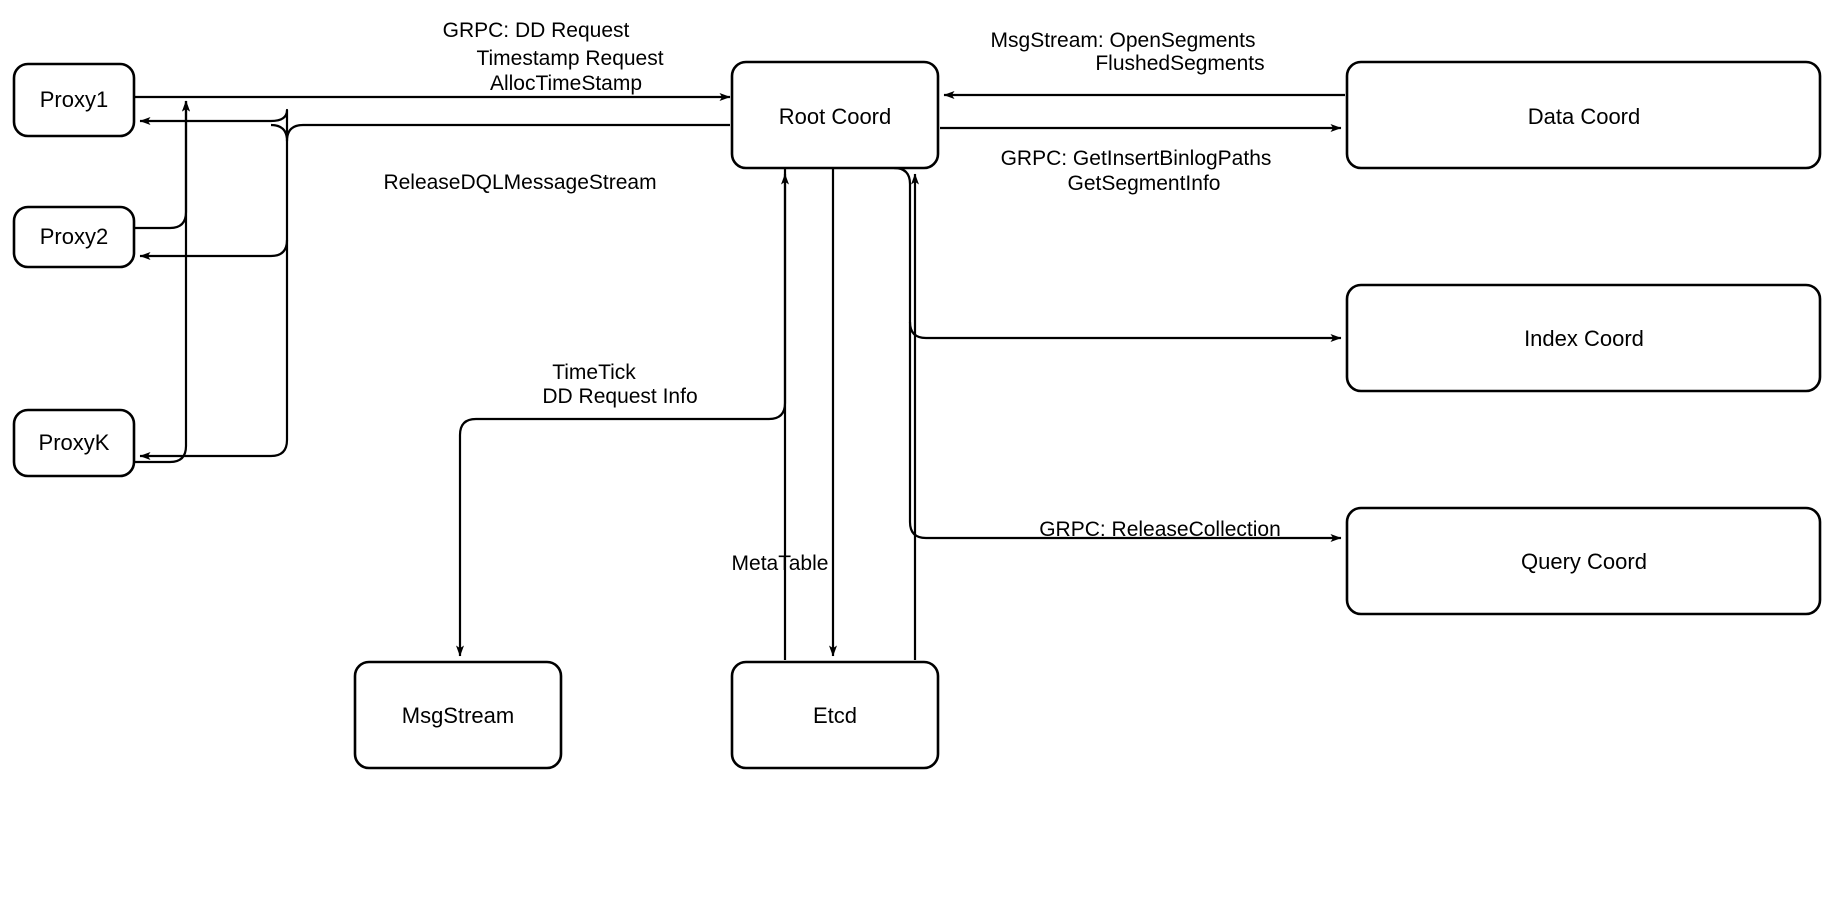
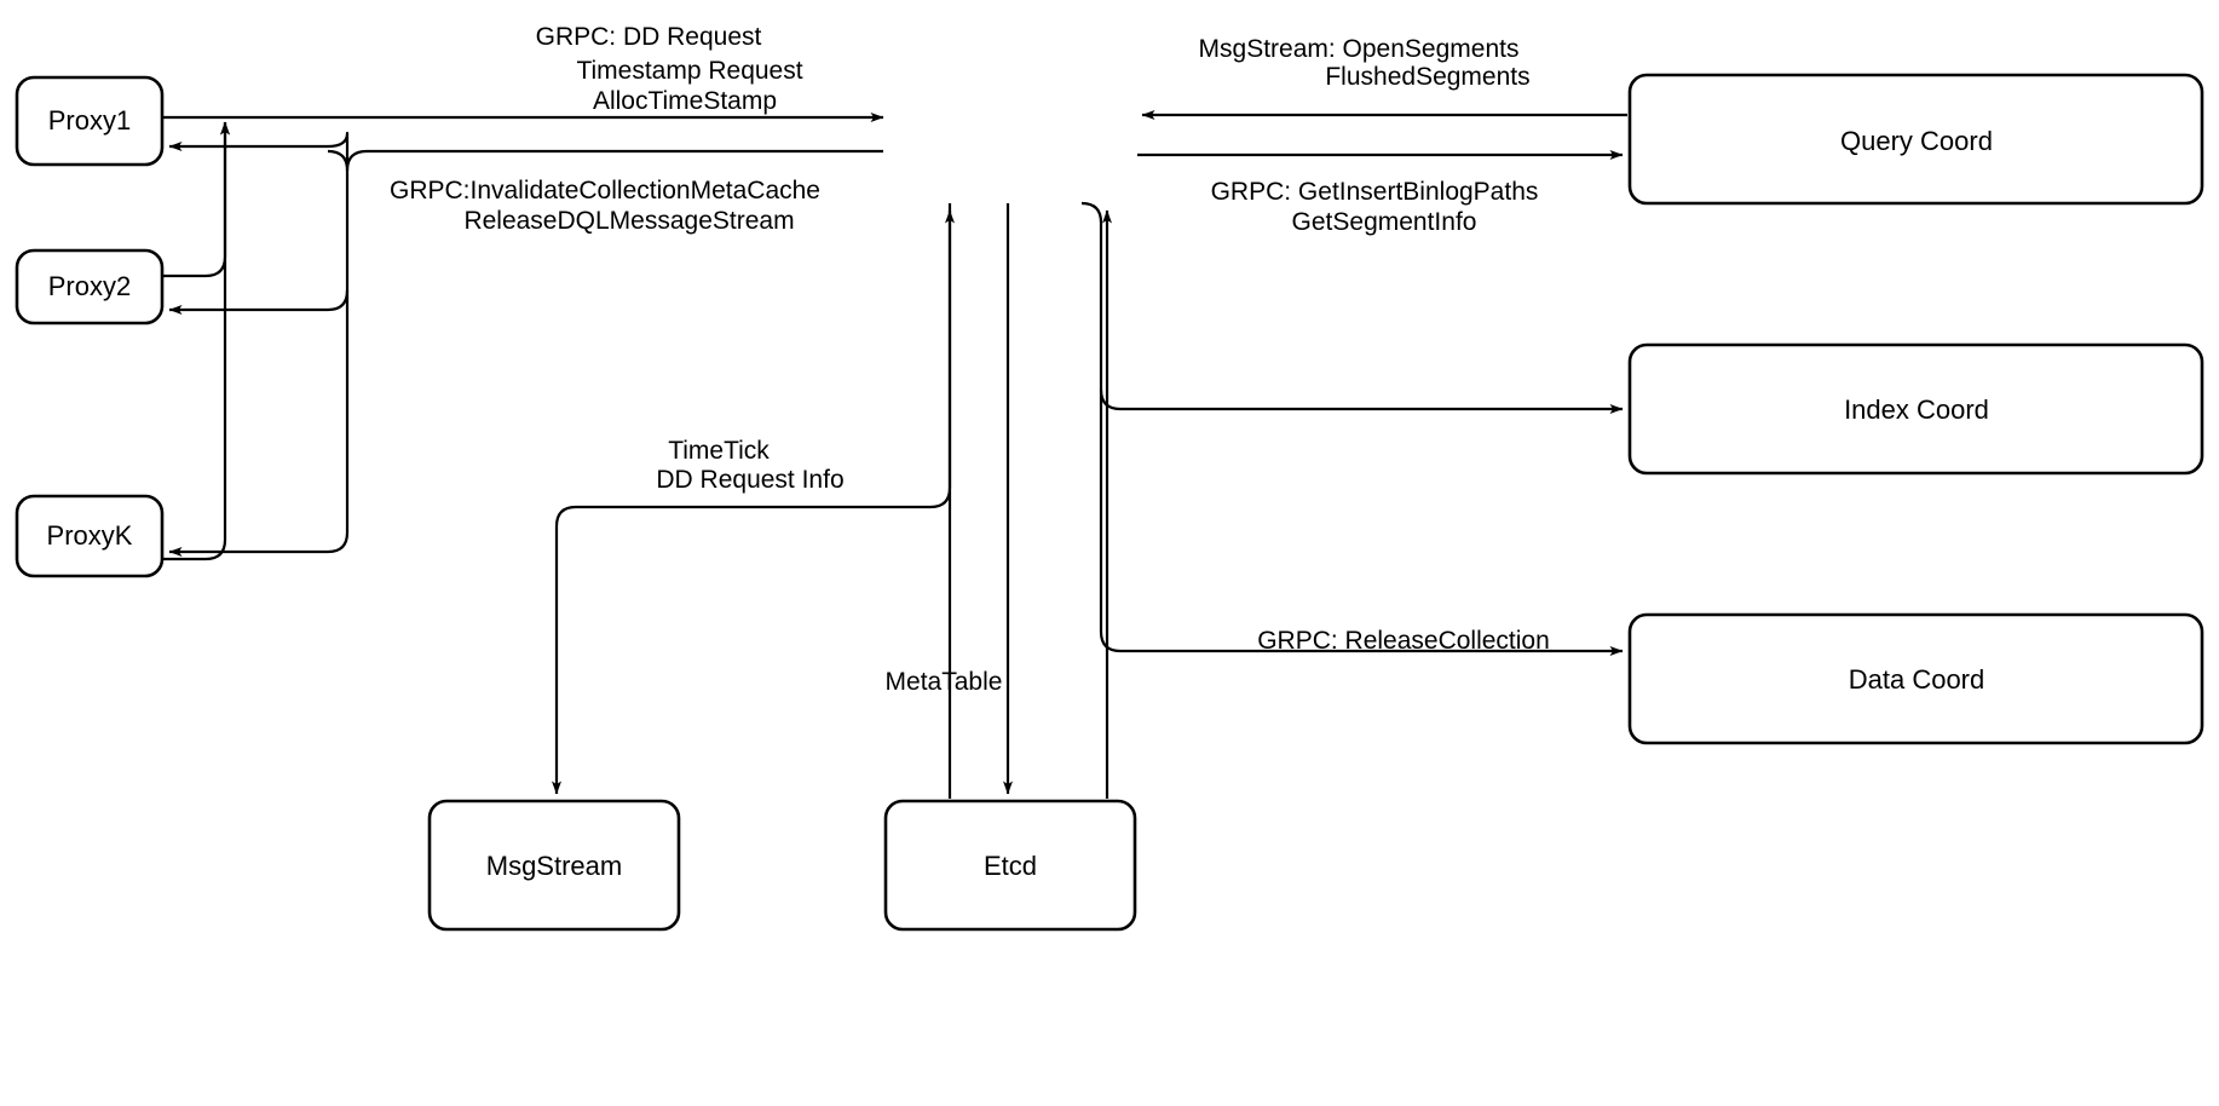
  GRPC: DD Request
  Timestamp Request
  AllocTimeStamp
+ GRPC:InvalidateCollectionMetaCache
  ReleaseDQLMessageStream
  MsgStream: OpenSegments
  FlushedSegments
  GRPC: GetInsertBinlogPaths
  GetSegmentInfo
  GRPC: ReleaseCollection
  TimeTick
  DD Request Info
  MetaTable
  Proxy1
  Proxy2
  ProxyK
- Root Coord
- Data Coord
+ Query Coord
  Index Coord
- Query Coord
+ Data Coord
  MsgStream
  Etcd
